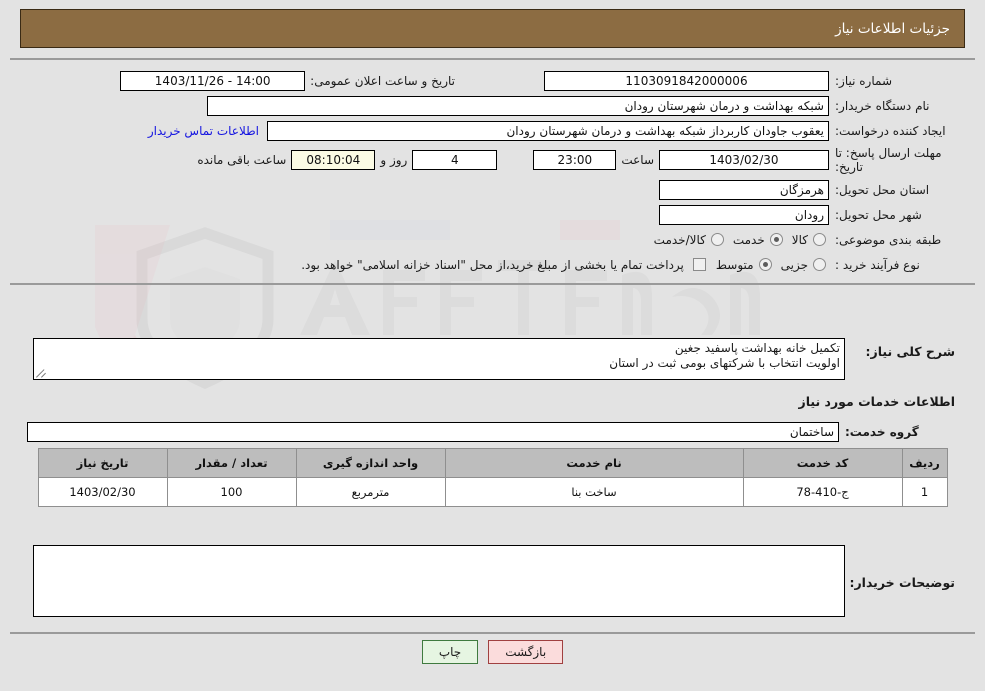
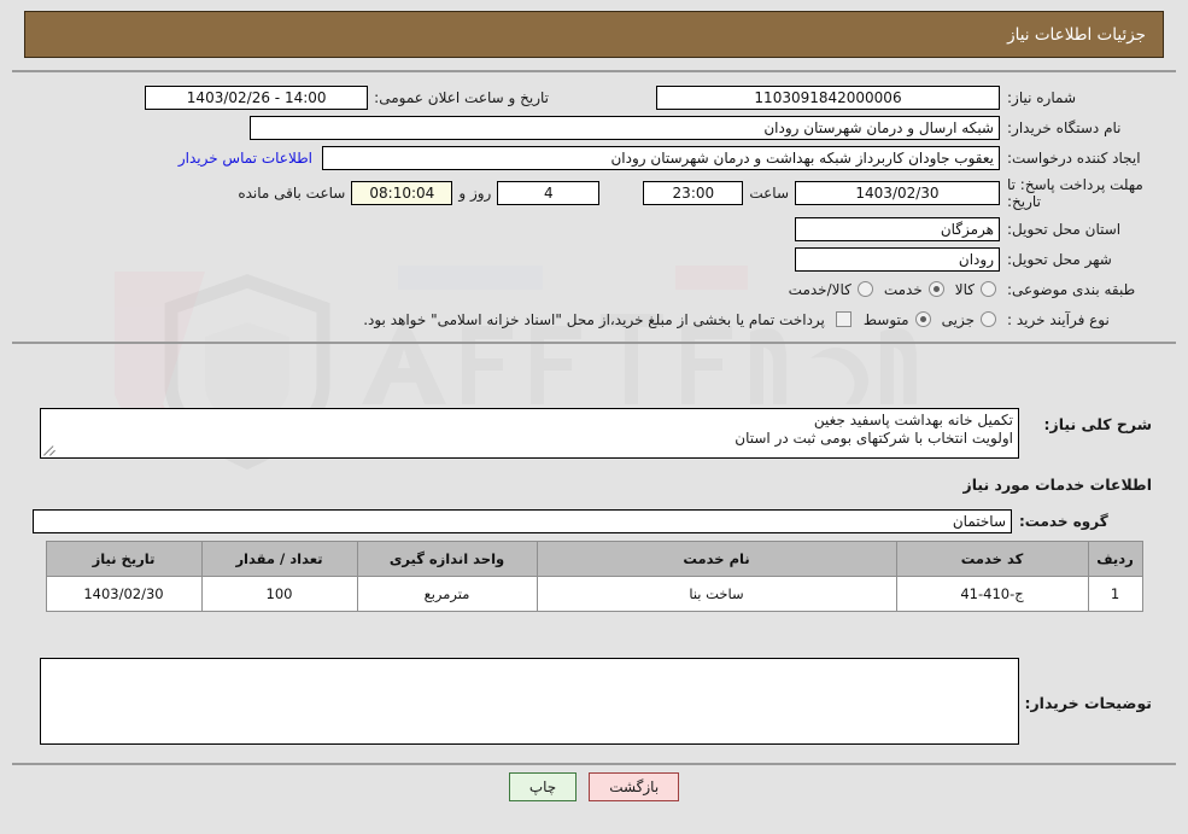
  جزئیات اطلاعات نیاز
  شماره نیاز:
  1103091842000006
  تاریخ و ساعت اعلان عمومی:
- 14:00 - 1403/11/26
+ 14:00 - 1403/02/26
  نام دستگاه خریدار:
- شبکه بهداشت و درمان شهرستان رودان
+ شبکه ارسال و درمان شهرستان رودان
  ایجاد کننده درخواست:
  یعقوب جاودان کاربرداز شبکه بهداشت و درمان شهرستان رودان
  اطلاعات تماس خریدار
- مهلت ارسال پاسخ: تا تاریخ:
+ مهلت پرداخت پاسخ: تا تاریخ:
  1403/02/30
  ساعت
  23:00
  4
  روز و
  08:10:04
  ساعت باقی مانده
  استان محل تحویل:
  هرمزگان
  شهر محل تحویل:
  رودان
  طبقه بندی موضوعی:
  کالا
  خدمت
  کالا/خدمت
  نوع فرآیند خرید :
  جزیی
  متوسط
  پرداخت تمام یا بخشی از مبلغ خرید،از محل "اسناد خزانه اسلامی" خواهد بود.
  شرح کلی نیاز:
  تکمیل خانه بهداشت پاسفید جغین
  اولویت انتخاب با شرکتهای بومی ثبت در استان
  اطلاعات خدمات مورد نیاز
  گروه خدمت:
  ساختمان
  ردیف	کد خدمت	نام خدمت	واحد اندازه گیری	تعداد / مقدار	تاریخ نیاز
- 1	ج-410-78	ساخت بنا	مترمربع	100	1403/02/30
+ 1	ج-410-41	ساخت بنا	مترمربع	100	1403/02/30
  توضیحات خریدار:
  بازگشت
  چاپ
